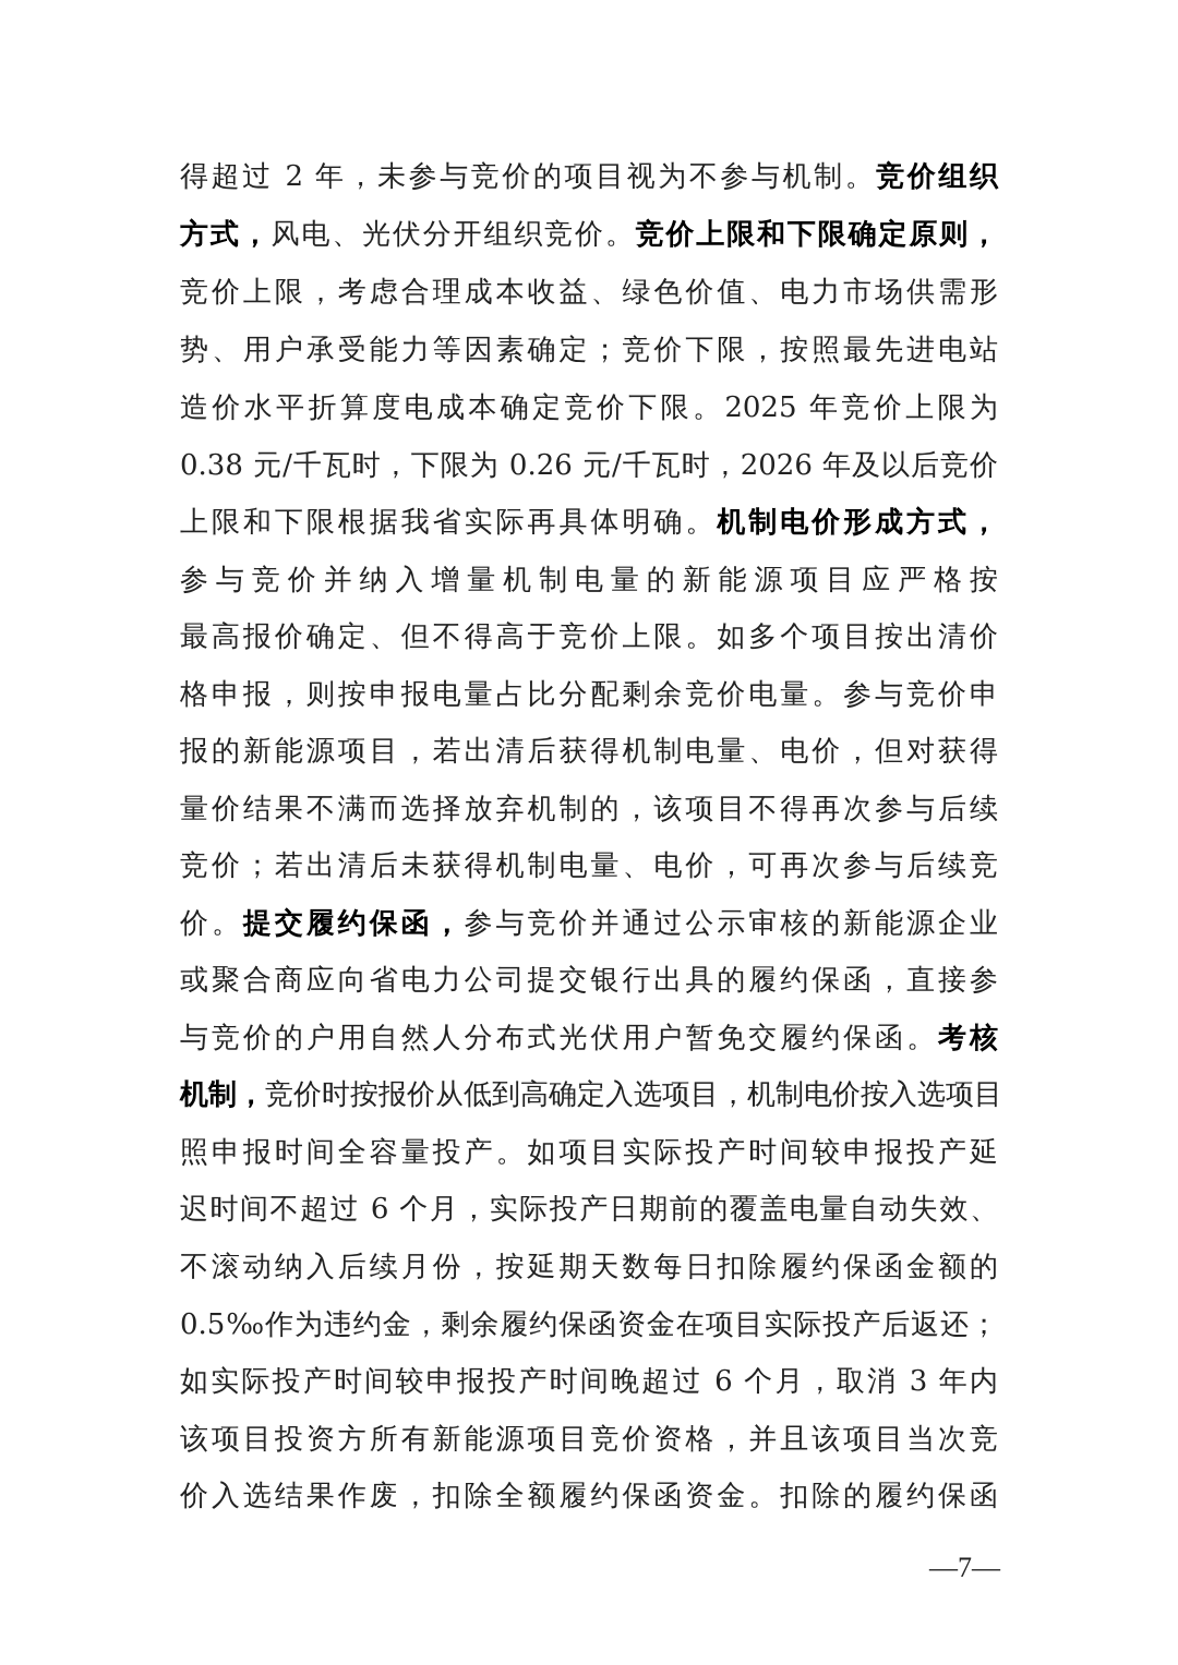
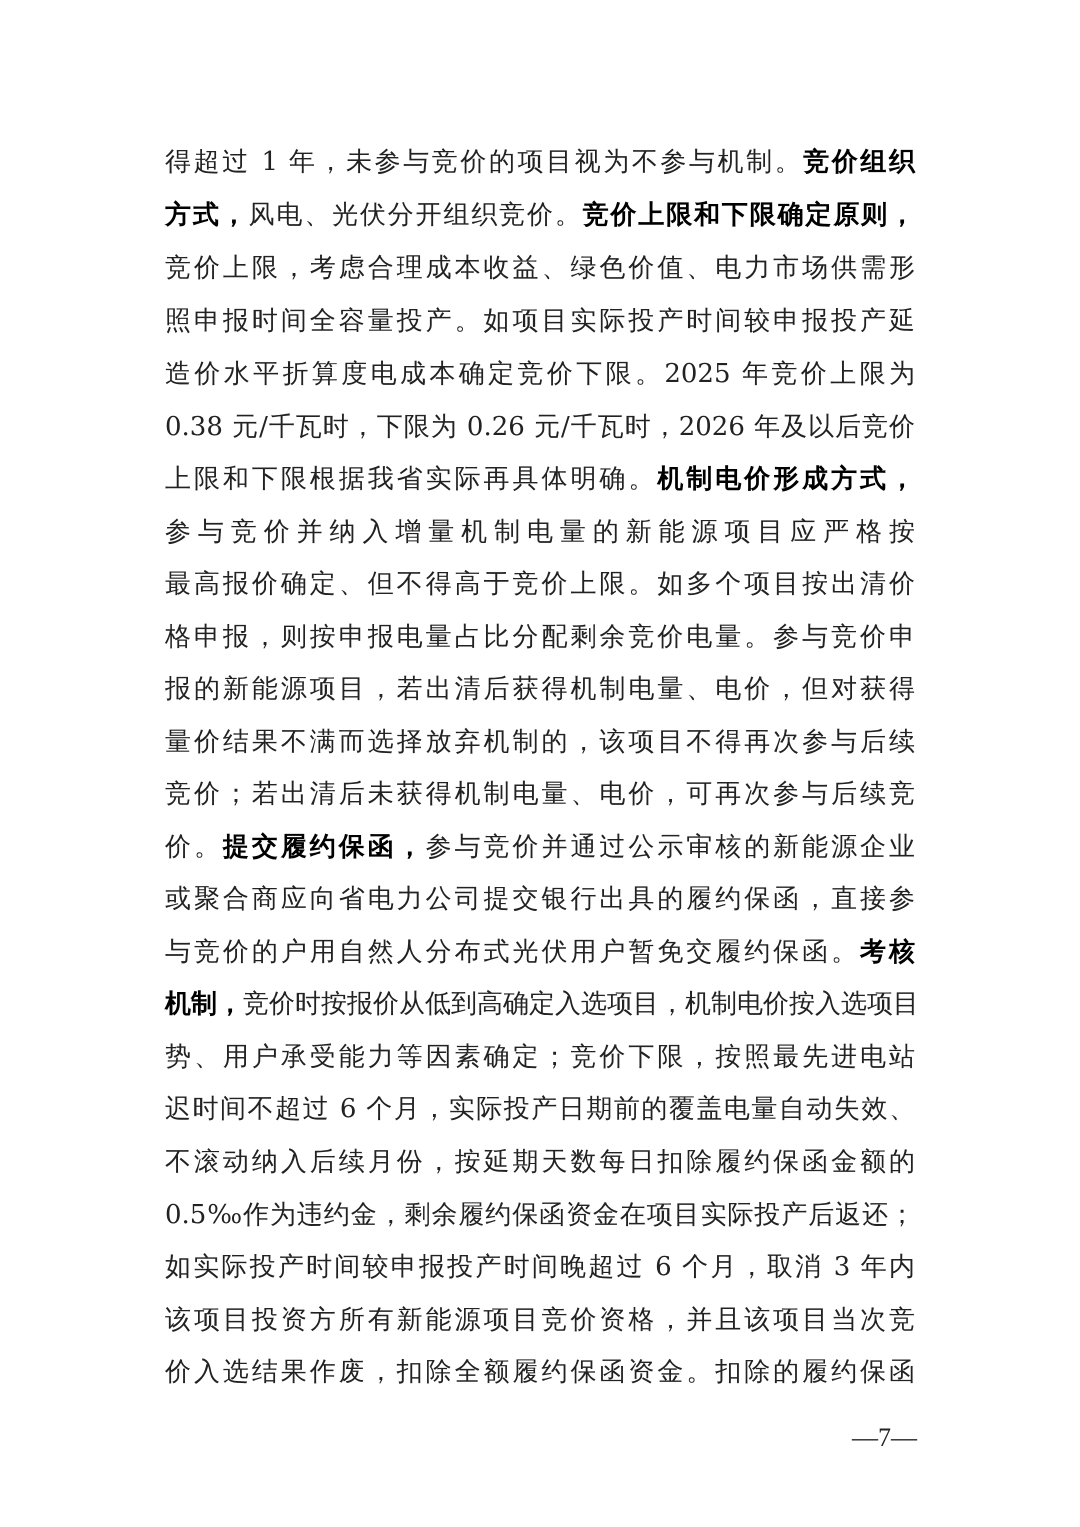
- 得超过 2 年，未参与竞价的项目视为不参与机制。竞价组织
+ 得超过 1 年，未参与竞价的项目视为不参与机制。竞价组织
  方式，风电、光伏分开组织竞价。竞价上限和下限确定原则，
  竞价上限，考虑合理成本收益、绿色价值、电力市场供需形
- 势、用户承受能力等因素确定；竞价下限，按照最先进电站
+ 照申报时间全容量投产。如项目实际投产时间较申报投产延
  造价水平折算度电成本确定竞价下限。2025 年竞价上限为
  0.38 元/千瓦时，下限为 0.26 元/千瓦时，2026 年及以后竞价
  上限和下限根据我省实际再具体明确。机制电价形成方式，
  参与竞价并纳入增量机制电量的新能源项目应严格按
  最高报价确定、但不得高于竞价上限。如多个项目按出清价
  格申报，则按申报电量占比分配剩余竞价电量。参与竞价申
  报的新能源项目，若出清后获得机制电量、电价，但对获得
  量价结果不满而选择放弃机制的，该项目不得再次参与后续
  竞价；若出清后未获得机制电量、电价，可再次参与后续竞
  价。提交履约保函，参与竞价并通过公示审核的新能源企业
  或聚合商应向省电力公司提交银行出具的履约保函，直接参
  与竞价的户用自然人分布式光伏用户暂免交履约保函。考核
  机制，竞价时按报价从低到高确定入选项目，机制电价按入选项目
- 照申报时间全容量投产。如项目实际投产时间较申报投产延
+ 势、用户承受能力等因素确定；竞价下限，按照最先进电站
  迟时间不超过 6 个月，实际投产日期前的覆盖电量自动失效、
  不滚动纳入后续月份，按延期天数每日扣除履约保函金额的
  0.5‰作为违约金，剩余履约保函资金在项目实际投产后返还；
  如实际投产时间较申报投产时间晚超过 6 个月，取消 3 年内
  该项目投资方所有新能源项目竞价资格，并且该项目当次竞
  价入选结果作废，扣除全额履约保函资金。扣除的履约保函
  —7—
